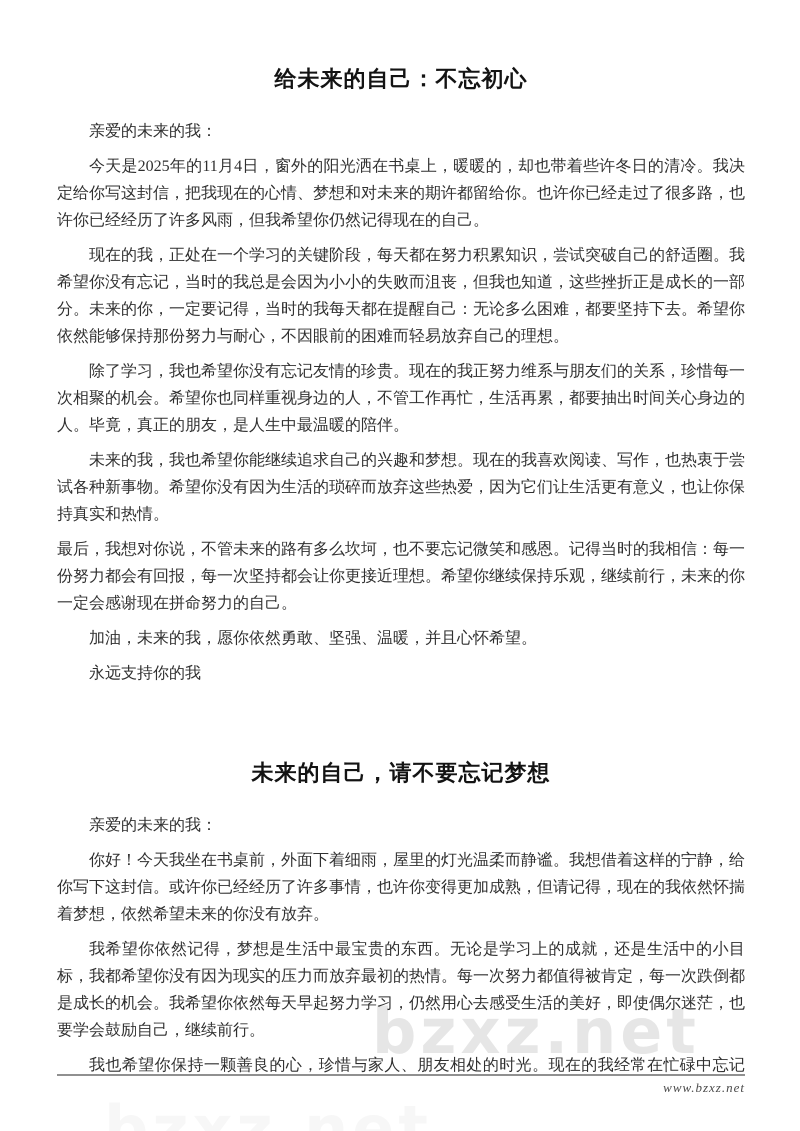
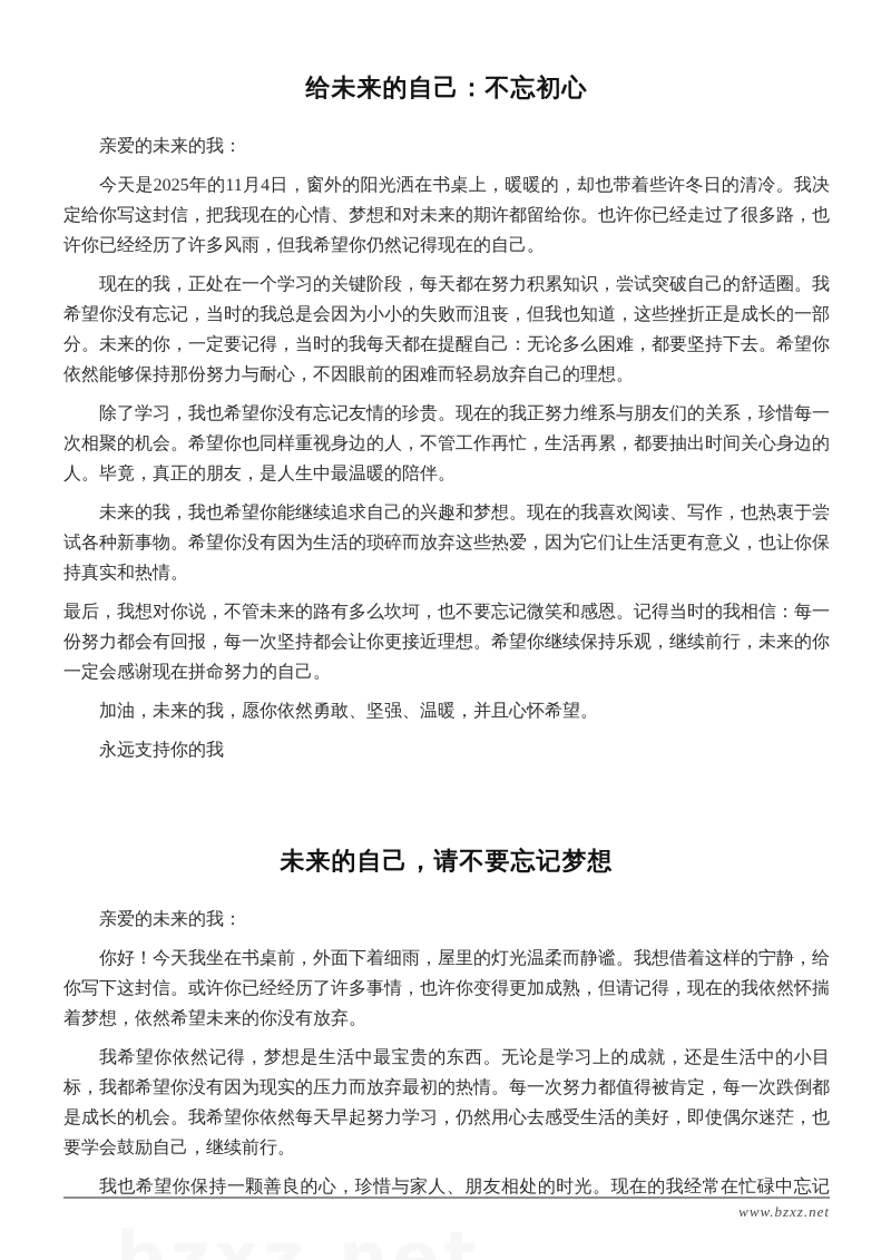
- bzxz.net
  给未来的自己：不忘初心
  亲爱的未来的我：
  今天是2025年的11月4日，窗外的阳光洒在书桌上，暖暖的，却也带着些许冬日的清冷。我决定给你写这封信，把我现在的心情、梦想和对未来的期许都留给你。也许你已经走过了很多路，也许你已经经历了许多风雨，但我希望你仍然记得现在的自己。
  现在的我，正处在一个学习的关键阶段，每天都在努力积累知识，尝试突破自己的舒适圈。我希望你没有忘记，当时的我总是会因为小小的失败而沮丧，但我也知道，这些挫折正是成长的一部分。未来的你，一定要记得，当时的我每天都在提醒自己：无论多么困难，都要坚持下去。希望你依然能够保持那份努力与耐心，不因眼前的困难而轻易放弃自己的理想。
  除了学习，我也希望你没有忘记友情的珍贵。现在的我正努力维系与朋友们的关系，珍惜每一次相聚的机会。希望你也同样重视身边的人，不管工作再忙，生活再累，都要抽出时间关心身边的人。毕竟，真正的朋友，是人生中最温暖的陪伴。
  未来的我，我也希望你能继续追求自己的兴趣和梦想。现在的我喜欢阅读、写作，也热衷于尝试各种新事物。希望你没有因为生活的琐碎而放弃这些热爱，因为它们让生活更有意义，也让你保持真实和热情。
  最后，我想对你说，不管未来的路有多么坎坷，也不要忘记微笑和感恩。记得当时的我相信：每一份努力都会有回报，每一次坚持都会让你更接近理想。希望你继续保持乐观，继续前行，未来的你一定会感谢现在拼命努力的自己。
  加油，未来的我，愿你依然勇敢、坚强、温暖，并且心怀希望。
  永远支持你的我
  未来的自己，请不要忘记梦想
  亲爱的未来的我：
  你好！今天我坐在书桌前，外面下着细雨，屋里的灯光温柔而静谧。我想借着这样的宁静，给你写下这封信。或许你已经经历了许多事情，也许你变得更加成熟，但请记得，现在的我依然怀揣着梦想，依然希望未来的你没有放弃。
  我希望你依然记得，梦想是生活中最宝贵的东西。无论是学习上的成就，还是生活中的小目标，我都希望你没有因为现实的压力而放弃最初的热情。每一次努力都值得被肯定，每一次跌倒都是成长的机会。我希望你依然每天早起努力学习，仍然用心去感受生活的美好，即使偶尔迷茫，也要学会鼓励自己，继续前行。
  我也希望你保持一颗善良的心，珍惜与家人、朋友相处的时光。现在的我经常在忙碌中忘记
  www.bzxz.net
